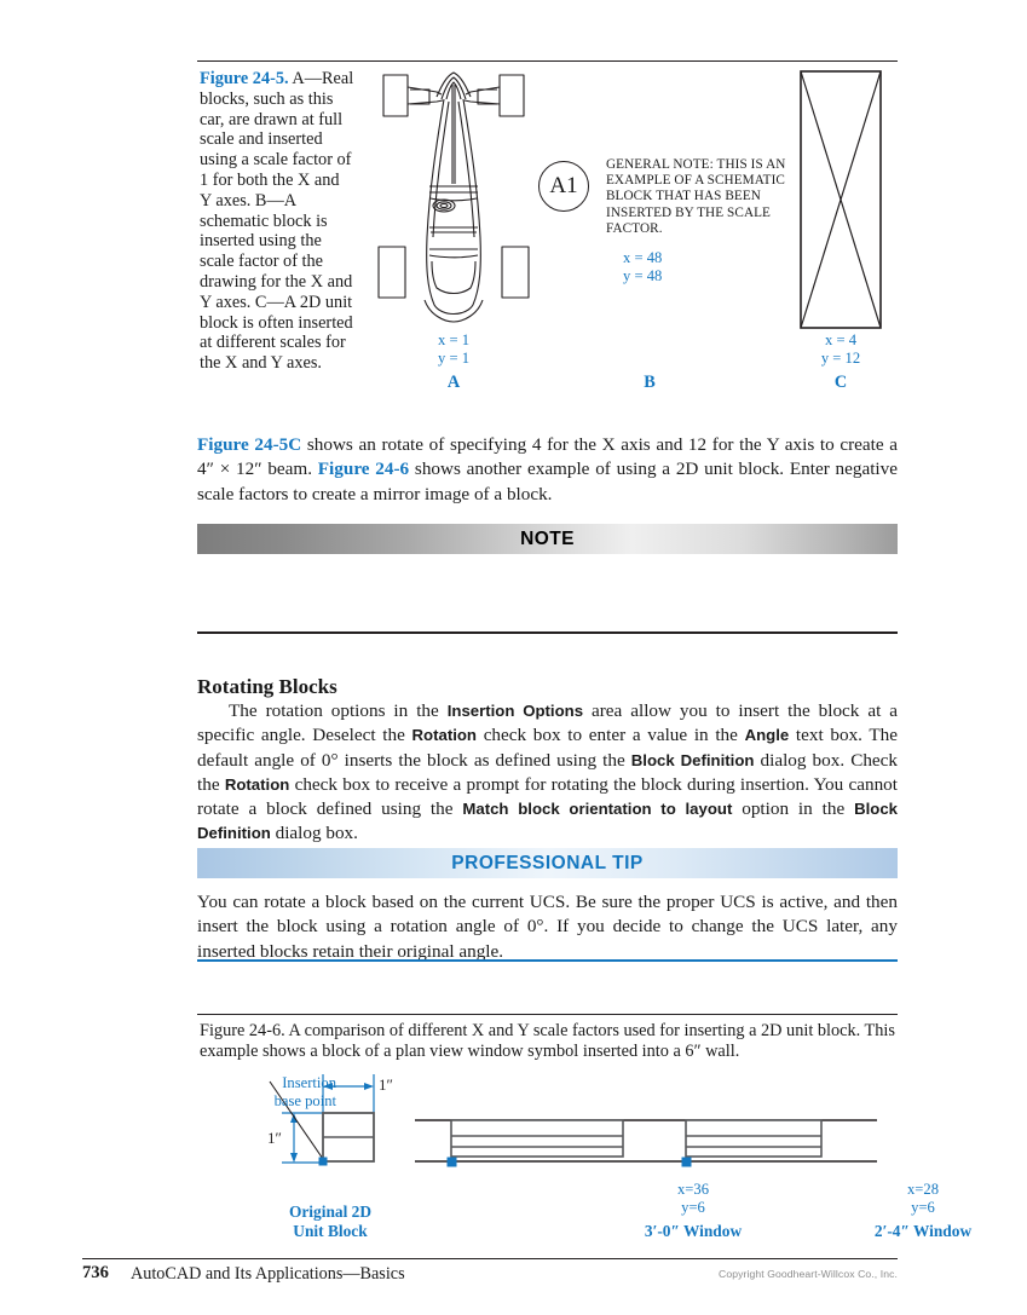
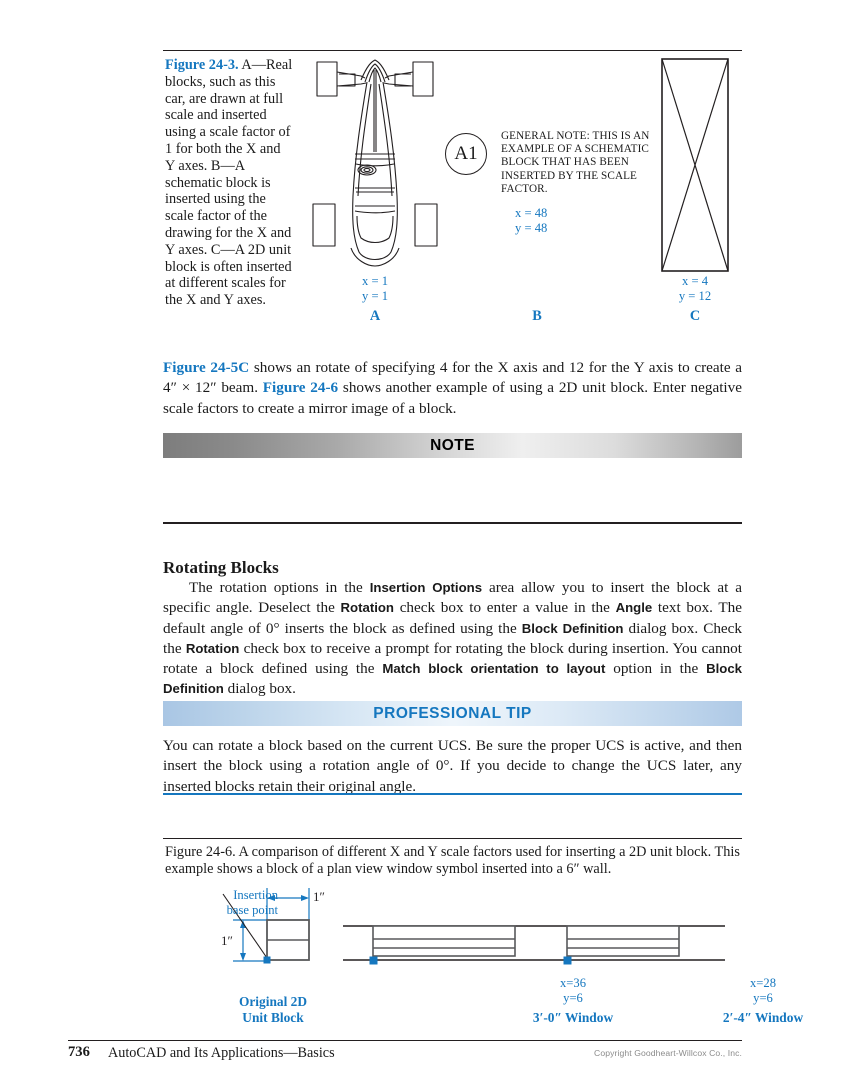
- Figure 24-5. A—Real blocks, such as this car, are drawn at full scale and inserted using a scale factor of 1 for both the X and Y axes. B—A schematic block is inserted using the scale factor of the drawing for the X and Y axes. C—A 2D unit block is often inserted at different scales for the X and Y axes.
+ Figure 24-3. A—Real blocks, such as this car, are drawn at full scale and inserted using a scale factor of 1 for both the X and Y axes. B—A schematic block is inserted using the scale factor of the drawing for the X and Y axes. C—A 2D unit block is often inserted at different scales for the X and Y axes.
  A1
  GENERAL NOTE: THIS IS AN EXAMPLE OF A SCHEMATIC BLOCK THAT HAS BEEN INSERTED BY THE SCALE FACTOR.
  x = 48
  y = 48
  x = 1
  y = 1
  x = 4
  y = 12
  A
  B
  C
  Figure 24-5C shows an rotate of specifying 4 for the X axis and 12 for the Y axis to create a 4″ × 12″ beam. Figure 24-6 shows another example of using a 2D unit block. Enter negative scale factors to create a mirror image of a block.
  NOTE
  Rotating Blocks
  The rotation options in the Insertion Options area allow you to insert the block at a specific angle. Deselect the Rotation check box to enter a value in the Angle text box. The default angle of 0° inserts the block as defined using the Block Definition dialog box. Check the Rotation check box to receive a prompt for rotating the block during insertion. You cannot rotate a block defined using the Match block orientation to layout option in the Block Definition dialog box.
  PROFESSIONAL TIP
  You can rotate a block based on the current UCS. Be sure the proper UCS is active, and then insert the block using a rotation angle of 0°. If you decide to change the UCS later, any inserted blocks retain their original angle.
  Figure 24-6. A comparison of different X and Y scale factors used for inserting a 2D unit block. This example shows a block of a plan view window symbol inserted into a 6″ wall.
  1″
  1″
  Insertion
  base point
  Original 2D
  Unit Block
  x=36
  y=6
  3′-0″ Window
  x=28
  y=6
  2′-4″ Window
  736
  AutoCAD and Its Applications—Basics
  Copyright Goodheart-Willcox Co., Inc.
